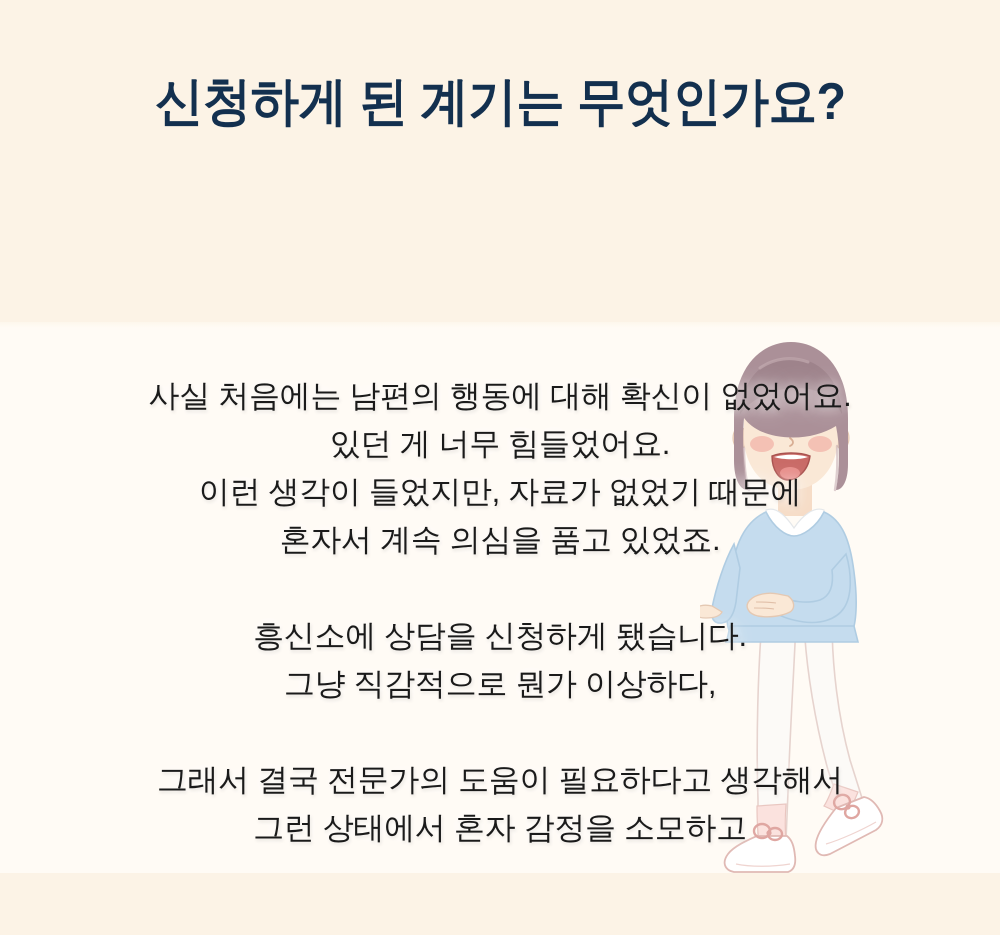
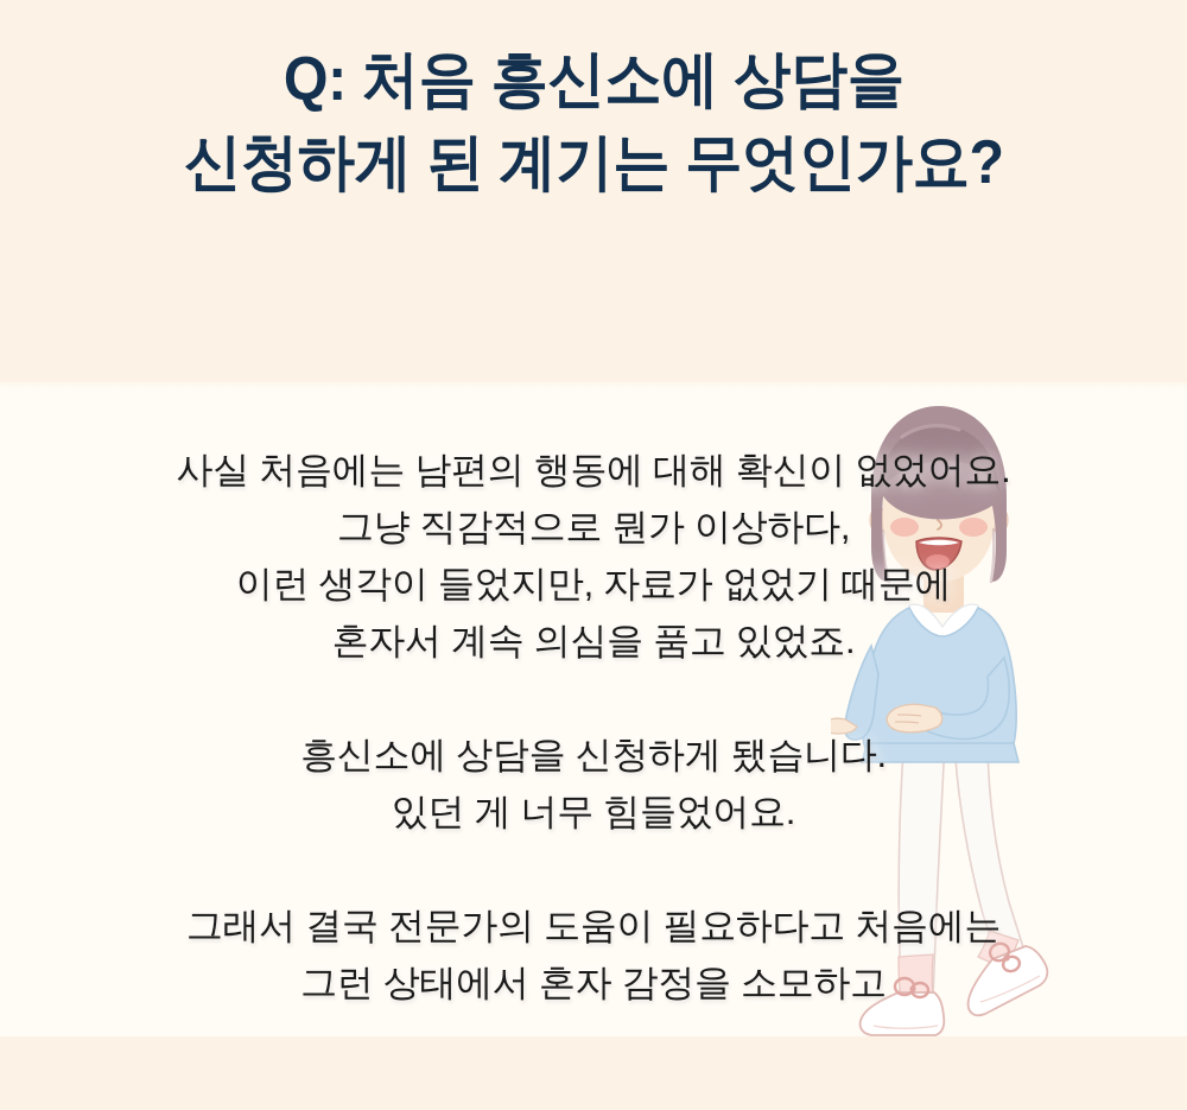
+ Q: 처음 흥신소에 상담을
  신청하게 된 계기는 무엇인가요?
  사실 처음에는 남편의 행동에 대해 확신이 없었어요.
- 있던 게 너무 힘들었어요.
+ 그냥 직감적으로 뭔가 이상하다,
  이런 생각이 들었지만, 자료가 없었기 때문에
  혼자서 계속 의심을 품고 있었죠.
  흥신소에 상담을 신청하게 됐습니다.
- 그냥 직감적으로 뭔가 이상하다,
+ 있던 게 너무 힘들었어요.
- 그래서 결국 전문가의 도움이 필요하다고 생각해서
+ 그래서 결국 전문가의 도움이 필요하다고 처음에는
  그런 상태에서 혼자 감정을 소모하고
